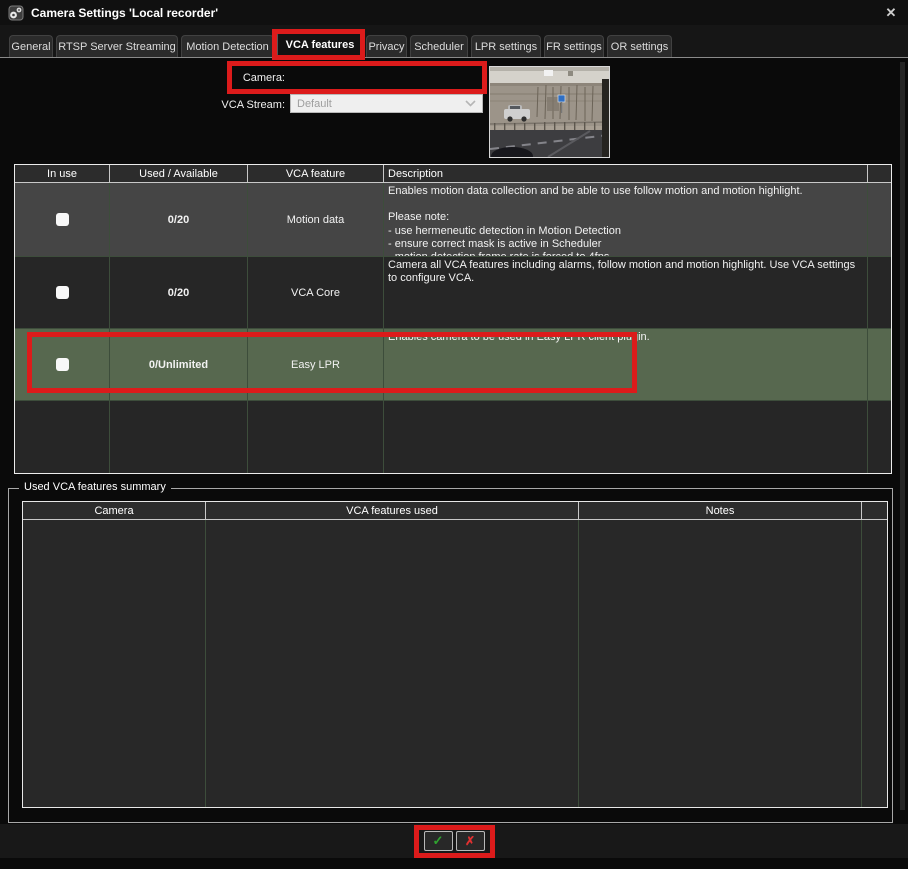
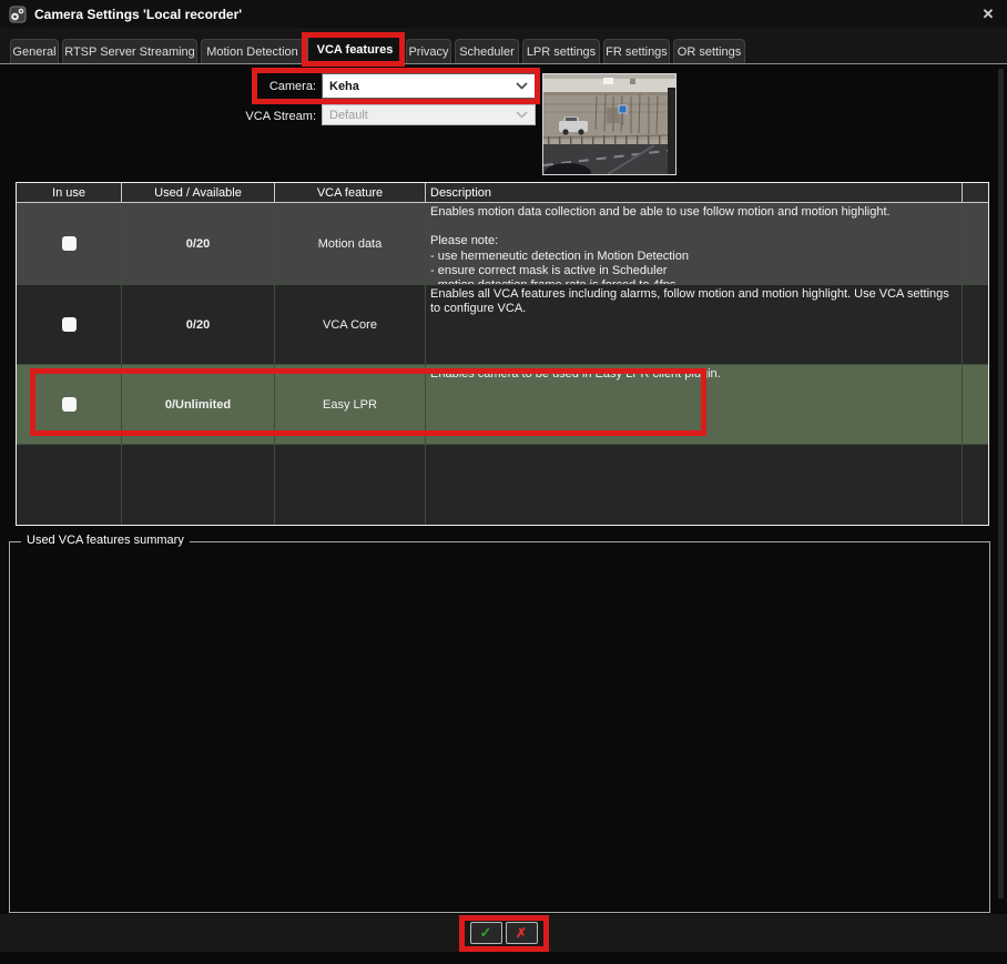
  Camera Settings 'Local recorder'
  ✕
  General
  RTSP Server Streaming
  Motion Detection
  VCA features
  Privacy
  Scheduler
  LPR settings
  FR settings
  OR settings
  Camera:
+ Keha
  VCA Stream:
  Default
  In use
  Used / Available
  VCA feature
  Description
  0/20
  Motion data
  Enables motion data collection and be able to use follow motion and motion highlight.
  Please note:
  - use hermeneutic detection in Motion Detection
  - ensure correct mask is active in Scheduler
  0/20
  VCA Core
- Camera all VCA features including alarms, follow motion and motion highlight. Use VCA settings to configure VCA.
+ Enables all VCA features including alarms, follow motion and motion highlight. Use VCA settings to configure VCA.
  0/Unlimited
  Easy LPR
  Enables camera to be used in Easy LPR client plugin.
  Used VCA features summary
- Camera
- VCA features used
- Notes
  ✓
  ✗
